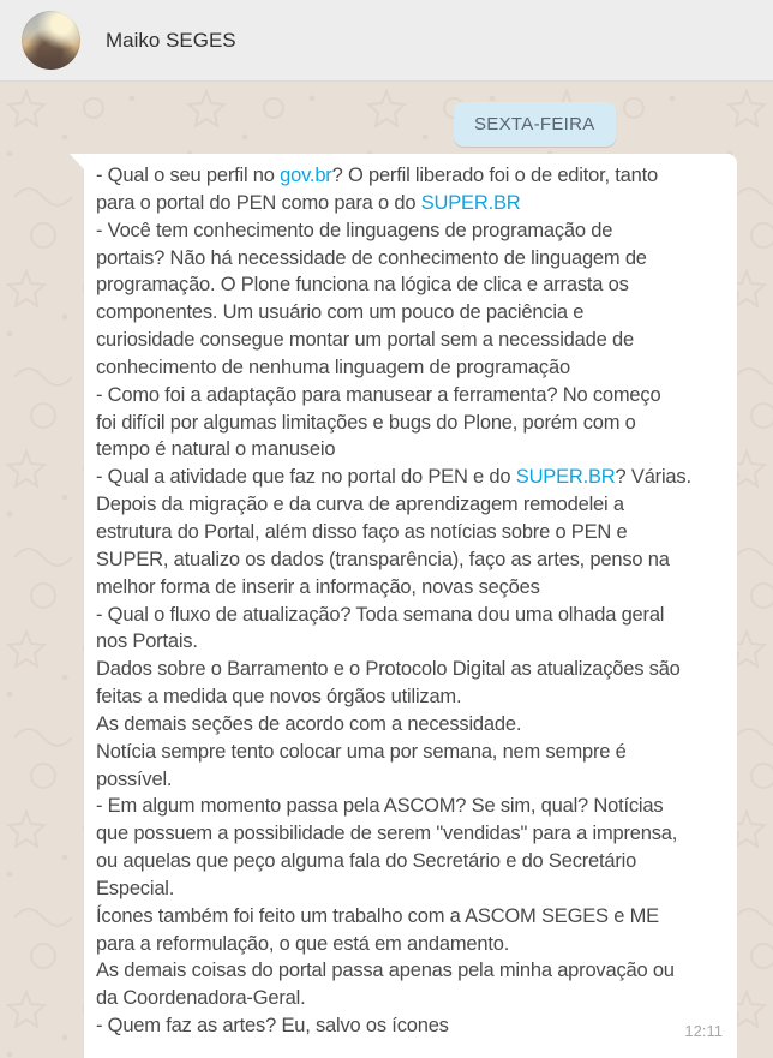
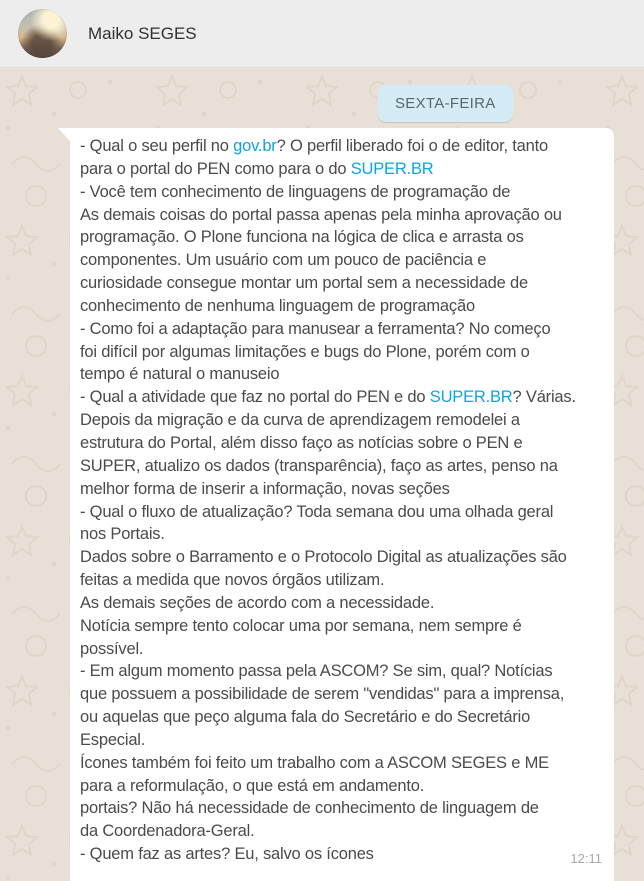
  Maiko SEGES
  SEXTA-FEIRA
  - Qual o seu perfil no gov.br? O perfil liberado foi o de editor, tanto
  para o portal do PEN como para o do SUPER.BR
  - Você tem conhecimento de linguagens de programação de
- portais? Não há necessidade de conhecimento de linguagem de
+ As demais coisas do portal passa apenas pela minha aprovação ou
  programação. O Plone funciona na lógica de clica e arrasta os
  componentes. Um usuário com um pouco de paciência e
  curiosidade consegue montar um portal sem a necessidade de
  conhecimento de nenhuma linguagem de programação
  - Como foi a adaptação para manusear a ferramenta? No começo
  foi difícil por algumas limitações e bugs do Plone, porém com o
  tempo é natural o manuseio
  - Qual a atividade que faz no portal do PEN e do SUPER.BR? Várias.
  Depois da migração e da curva de aprendizagem remodelei a
  estrutura do Portal, além disso faço as notícias sobre o PEN e
  SUPER, atualizo os dados (transparência), faço as artes, penso na
  melhor forma de inserir a informação, novas seções
  - Qual o fluxo de atualização? Toda semana dou uma olhada geral
  nos Portais.
  Dados sobre o Barramento e o Protocolo Digital as atualizações são
  feitas a medida que novos órgãos utilizam.
  As demais seções de acordo com a necessidade.
  Notícia sempre tento colocar uma por semana, nem sempre é
  possível.
  - Em algum momento passa pela ASCOM? Se sim, qual? Notícias
  que possuem a possibilidade de serem "vendidas" para a imprensa,
  ou aquelas que peço alguma fala do Secretário e do Secretário
  Especial.
  Ícones também foi feito um trabalho com a ASCOM SEGES e ME
  para a reformulação, o que está em andamento.
- As demais coisas do portal passa apenas pela minha aprovação ou
+ portais? Não há necessidade de conhecimento de linguagem de
  da Coordenadora-Geral.
  - Quem faz as artes? Eu, salvo os ícones
  12:11
